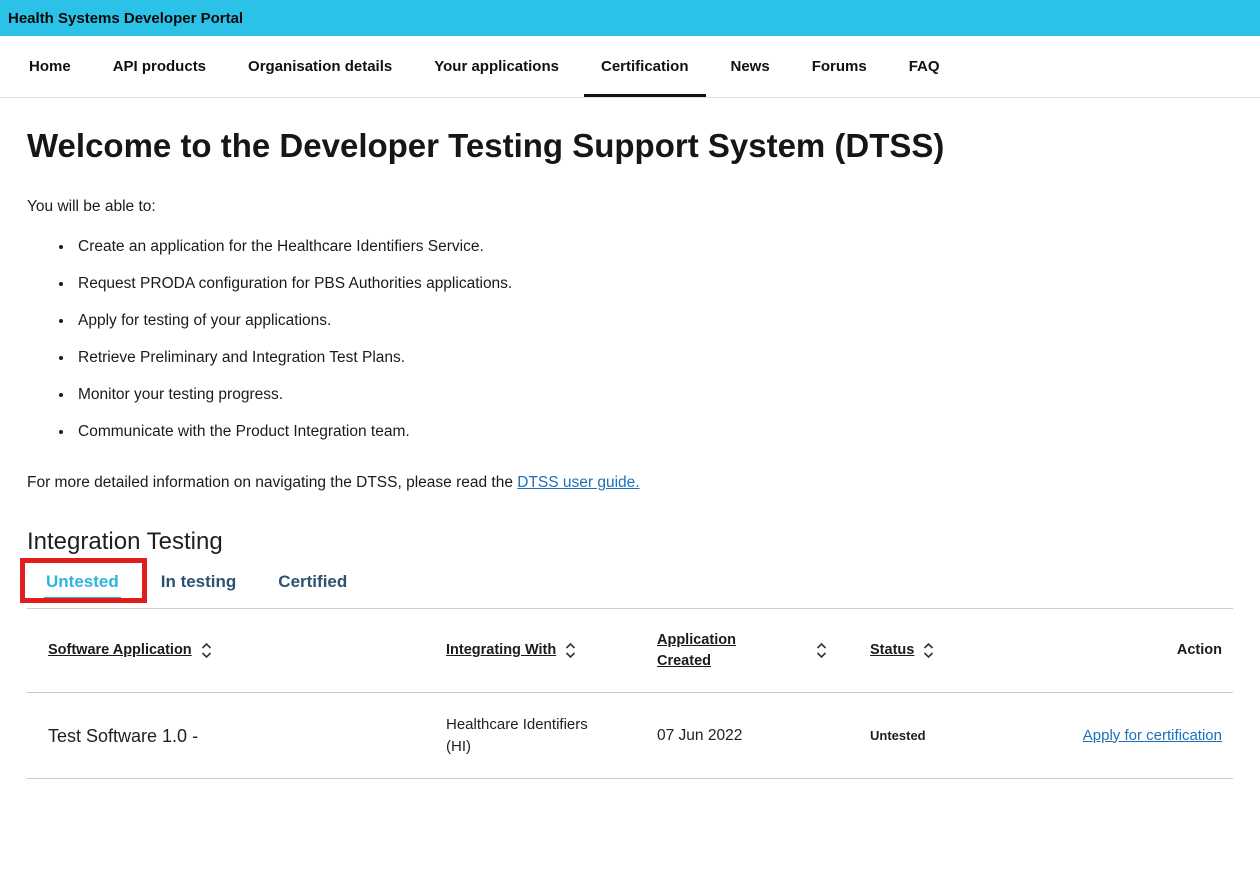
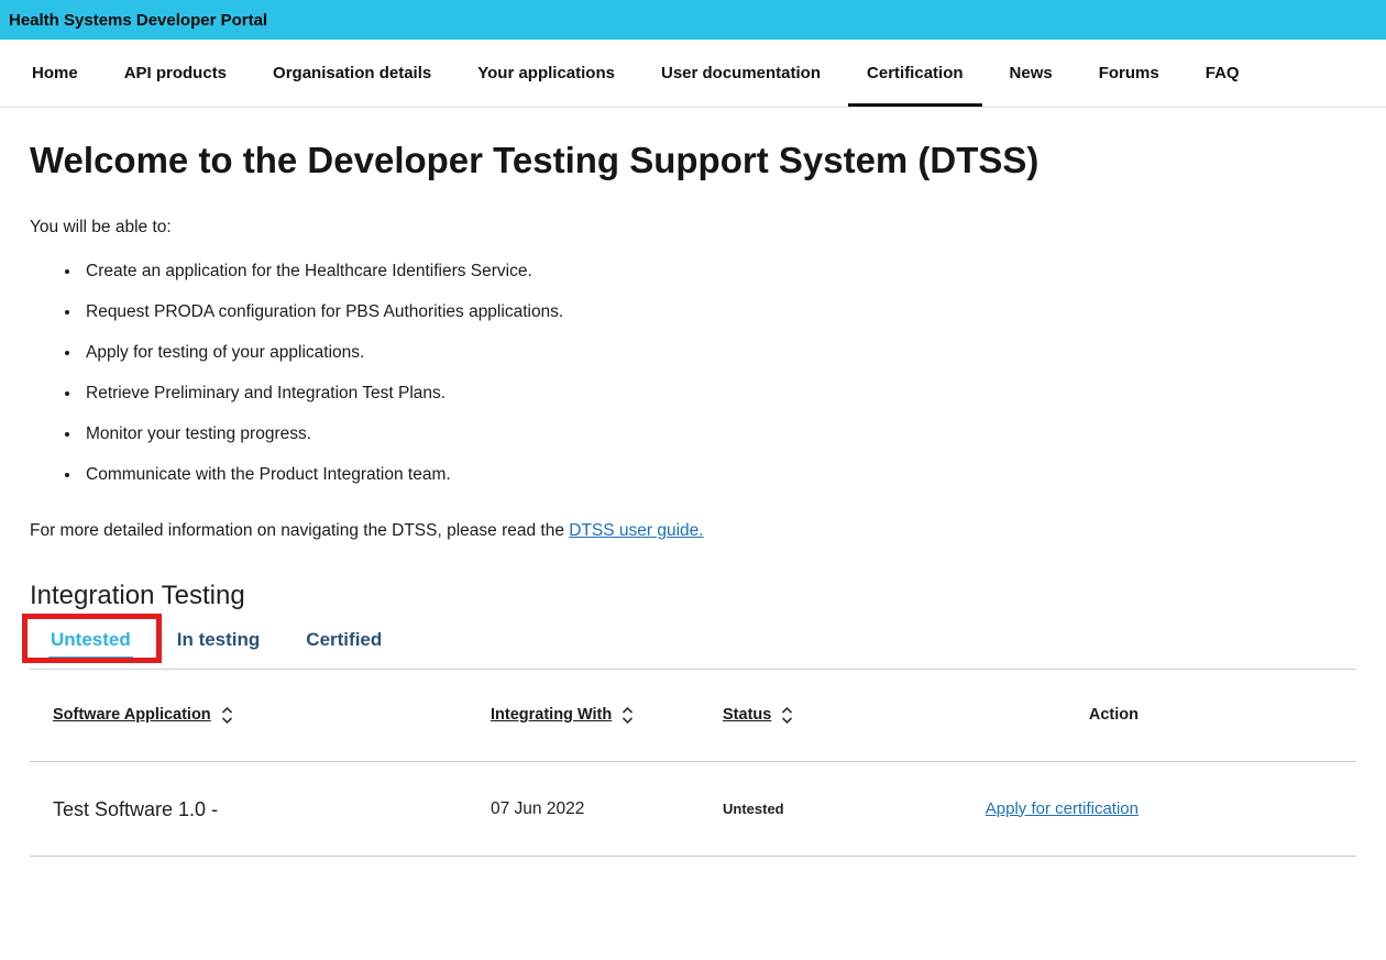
  Health Systems Developer Portal
  Home
  API products
  Organisation details
  Your applications
+ User documentation
  Certification
  News
  Forums
  FAQ
  Welcome to the Developer Testing Support System (DTSS)
  You will be able to:
  Create an application for the Healthcare Identifiers Service.
  Request PRODA configuration for PBS Authorities applications.
  Apply for testing of your applications.
  Retrieve Preliminary and Integration Test Plans.
  Monitor your testing progress.
  Communicate with the Product Integration team.
  For more detailed information on navigating the DTSS, please read the DTSS user guide.
  Integration Testing
  Untested
  In testing
  Certified
  Software Application
  Integrating With
- Application Created
  Status
  Action
  Test Software 1.0 -
- Healthcare Identifiers (HI)
  07 Jun 2022
  Untested
  Apply for certification
